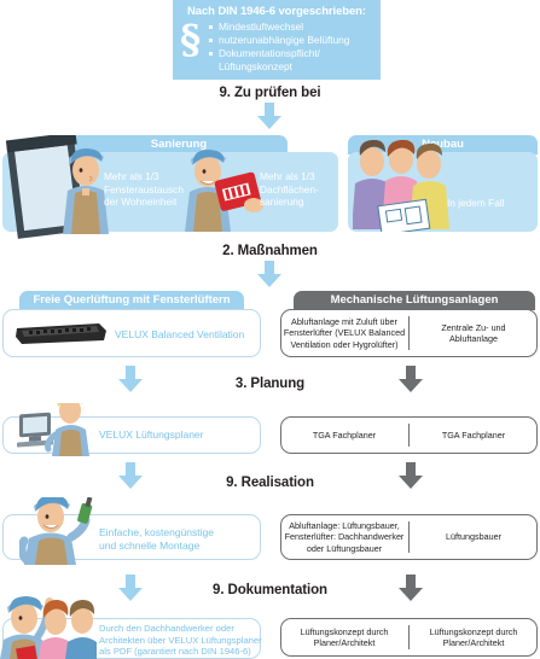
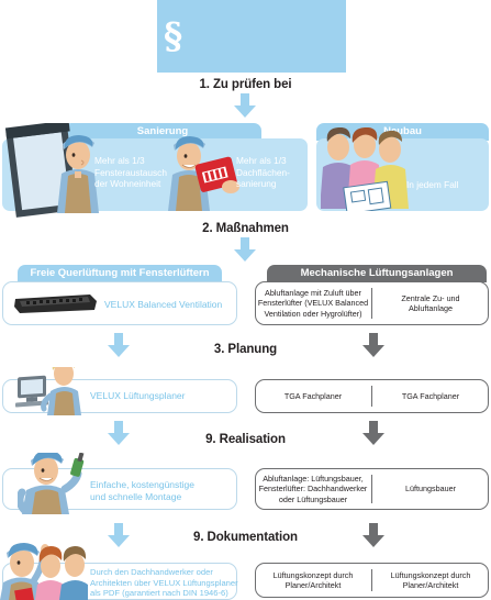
- Nach DIN 1946-6 vorgeschrieben:
  §
- Mindestluftwechsel
- nutzerunabhängige Belüftung
- Dokumentationspflicht/
- Lüftungskonzept
- 9. Zu prüfen bei
+ 1. Zu prüfen bei
  Sanierung
  Mehr als 1/3
  Fensteraustausch
  der Wohneinheit
  Mehr als 1/3
  Dachflächen-
  sanierung
  In jedem Fall
  2. Maßnahmen
  Freie Querlüftung mit Fensterlüftern
  VELUX Balanced Ventilation
  Mechanische Lüftungsanlagen
  Abluftanlage mit Zuluft über
  Fensterlüfter (VELUX Balanced
  Ventilation oder Hygrolüfter)
  Zentrale Zu- und
  Abluftanlage
  3. Planung
  VELUX Lüftungsplaner
  TGA Fachplaner
  TGA Fachplaner
  9. Realisation
  Einfache, kostengünstige
  und schnelle Montage
  Abluftanlage: Lüftungsbauer,
  Fensterlüfter: Dachhandwerker
  oder Lüftungsbauer
  Lüftungsbauer
  9. Dokumentation
  Durch den Dachhandwerker oder
  Architekten über VELUX Lüftungsplaner
  als PDF (garantiert nach DIN 1946-6)
  Lüftungskonzept durch
  Planer/Architekt
  Lüftungskonzept durch
  Planer/Architekt
